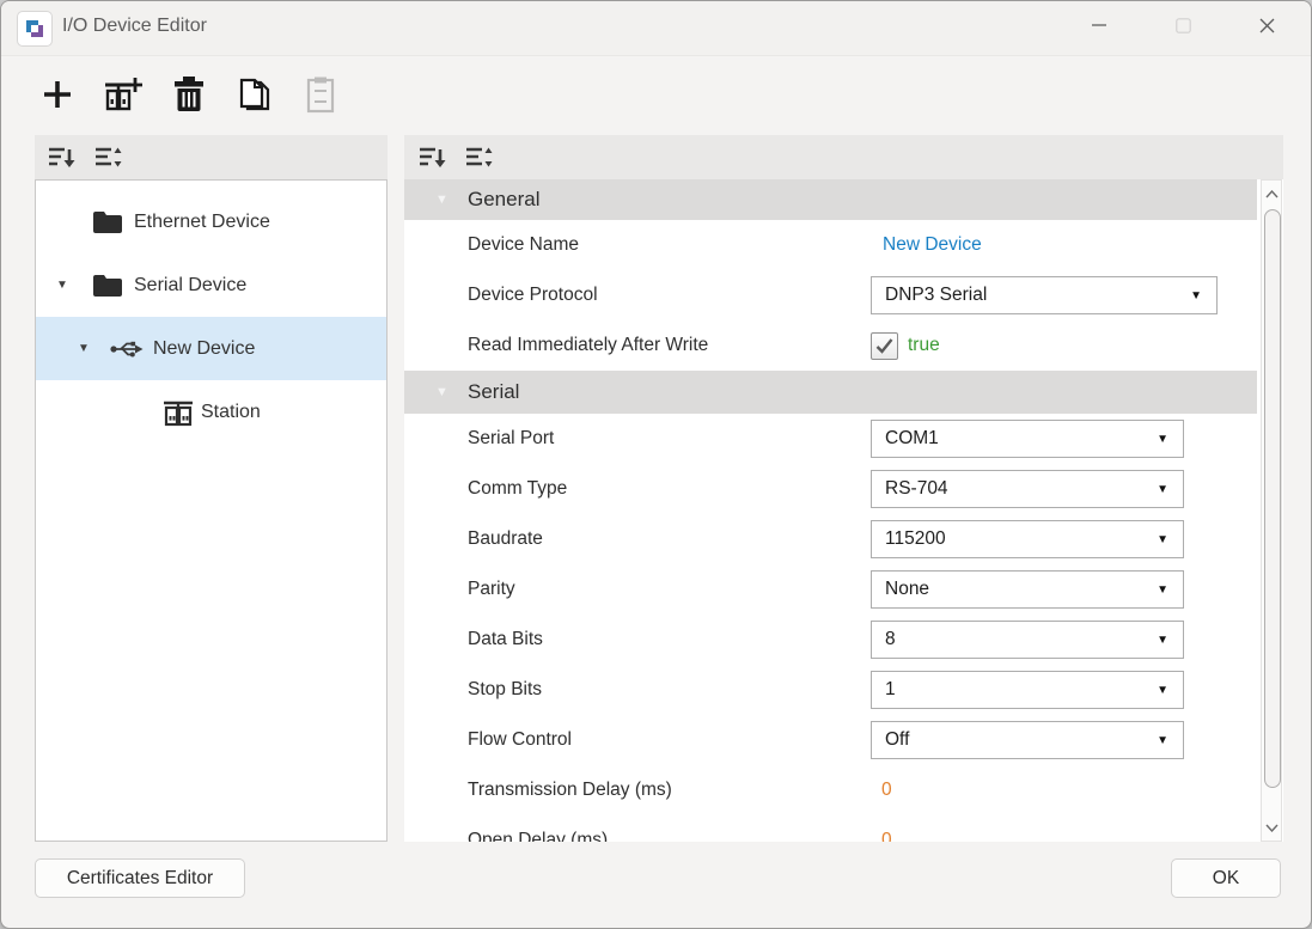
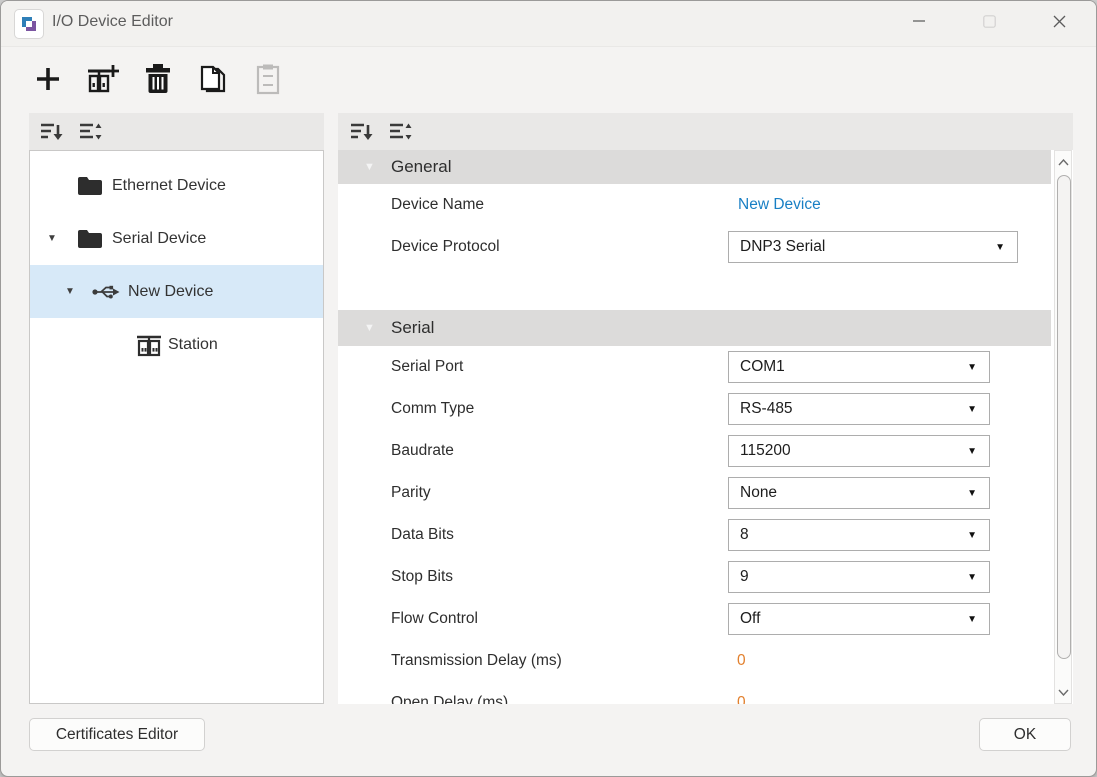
  I/O Device Editor
  Ethernet Device
  ▼
  Serial Device
  ▼
  New Device
  Station
  ▼
  General
  Device Name
  New Device
  Device Protocol
  DNP3 Serial
  ▼
- Read Immediately After Write
- true
  ▼
  Serial
  Serial Port
  COM1
  ▼
  Comm Type
- RS-704
+ RS-485
  ▼
  Baudrate
  115200
  ▼
  Parity
  None
  ▼
  Data Bits
  8
  ▼
  Stop Bits
- 1
+ 9
  ▼
  Flow Control
  Off
  ▼
  Transmission Delay (ms)
  0
  Open Delay (ms)
  0
  Certificates Editor
  OK
